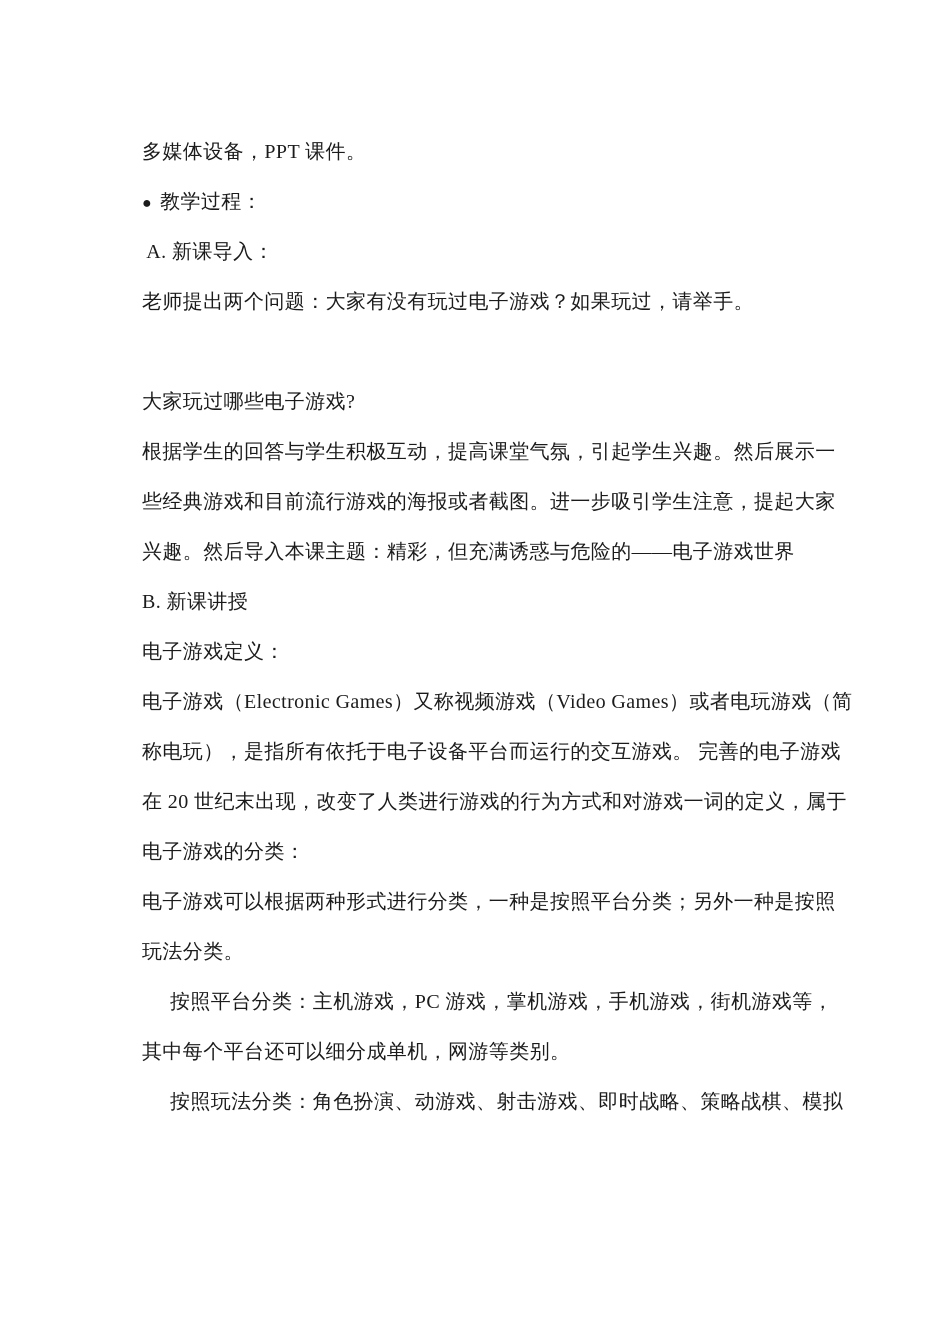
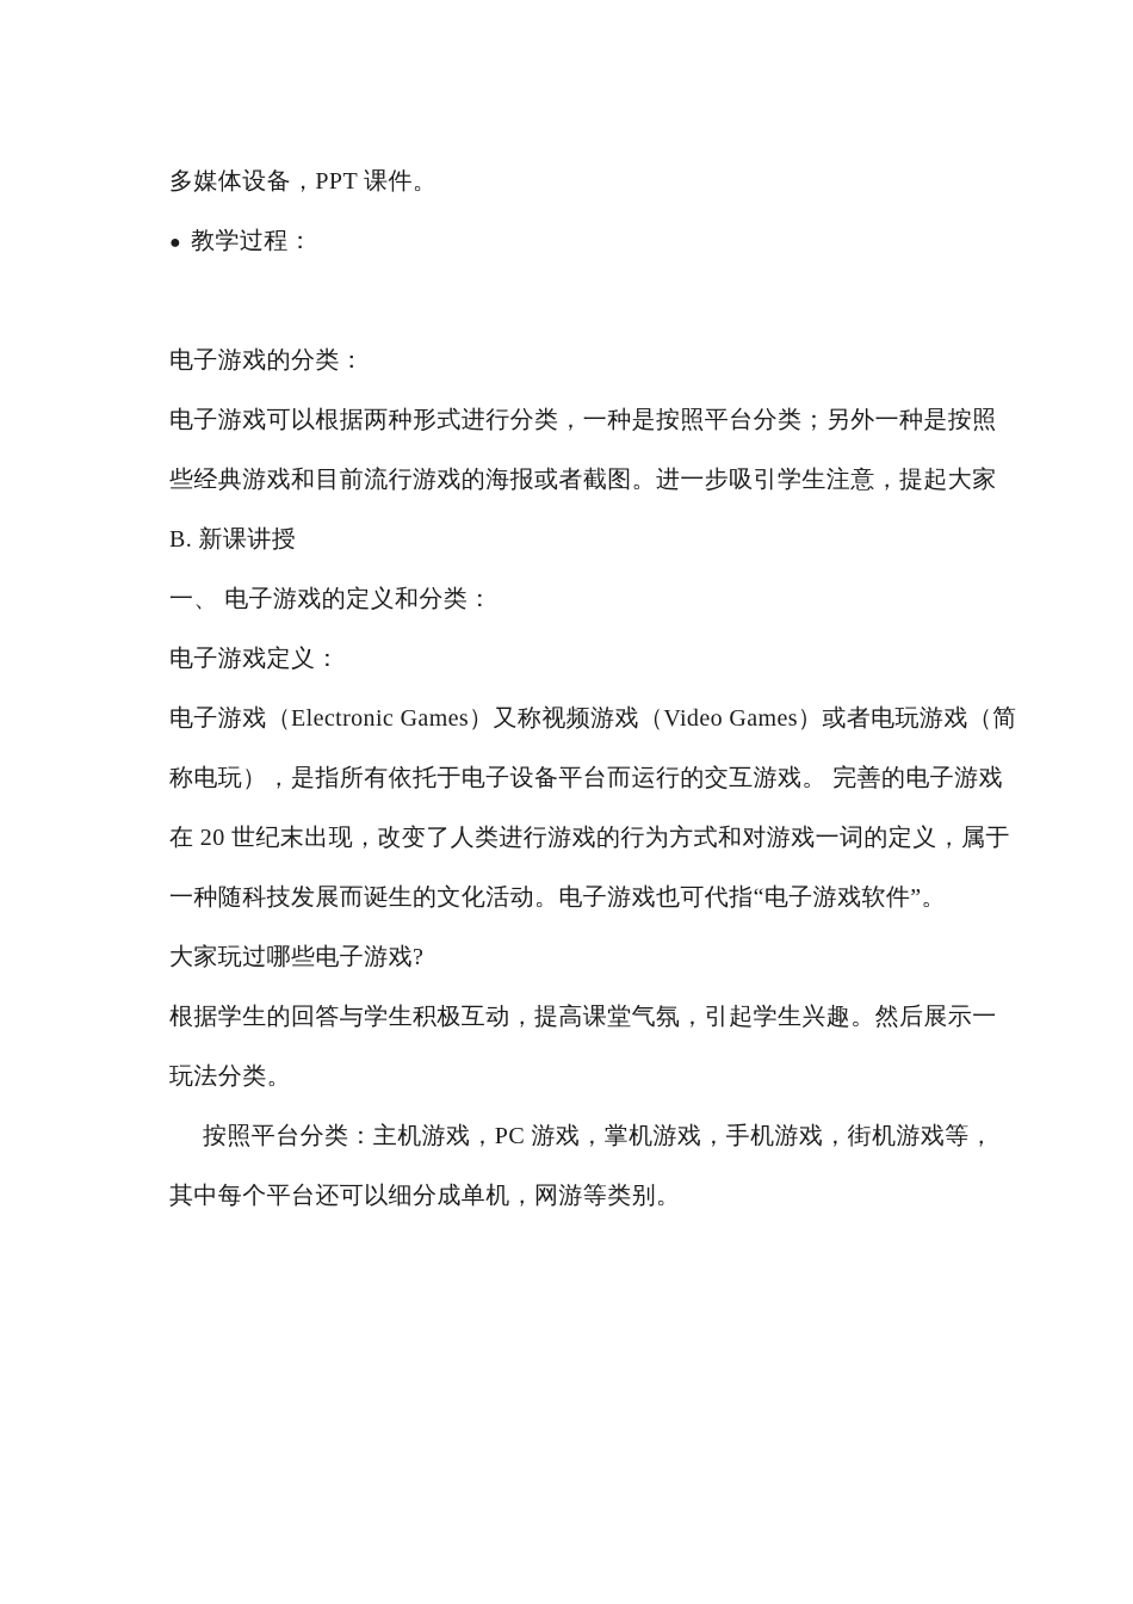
  多媒体设备，PPT 课件。
  ● 教学过程：
- A. 新课导入：
- 老师提出两个问题：大家有没有玩过电子游戏？如果玩过，请举手。
- 大家玩过哪些电子游戏?
+ 电子游戏的分类：
- 根据学生的回答与学生积极互动，提高课堂气氛，引起学生兴趣。然后展示一
+ 电子游戏可以根据两种形式进行分类，一种是按照平台分类；另外一种是按照
  些经典游戏和目前流行游戏的海报或者截图。进一步吸引学生注意，提起大家
- 兴趣。然后导入本课主题：精彩，但充满诱惑与危险的——电子游戏世界
  B. 新课讲授
+ 一、 电子游戏的定义和分类：
  电子游戏定义：
  电子游戏（Electronic Games）又称视频游戏（Video Games）或者电玩游戏（简
  称电玩），是指所有依托于电子设备平台而运行的交互游戏。 完善的电子游戏
  在 20 世纪末出现，改变了人类进行游戏的行为方式和对游戏一词的定义，属于
+ 一种随科技发展而诞生的文化活动。电子游戏也可代指“电子游戏软件”。
- 电子游戏的分类：
+ 大家玩过哪些电子游戏?
- 电子游戏可以根据两种形式进行分类，一种是按照平台分类；另外一种是按照
+ 根据学生的回答与学生积极互动，提高课堂气氛，引起学生兴趣。然后展示一
  玩法分类。
  按照平台分类：主机游戏，PC 游戏，掌机游戏，手机游戏，街机游戏等，
  其中每个平台还可以细分成单机，网游等类别。
- 按照玩法分类：角色扮演、动游戏、射击游戏、即时战略、策略战棋、模拟
